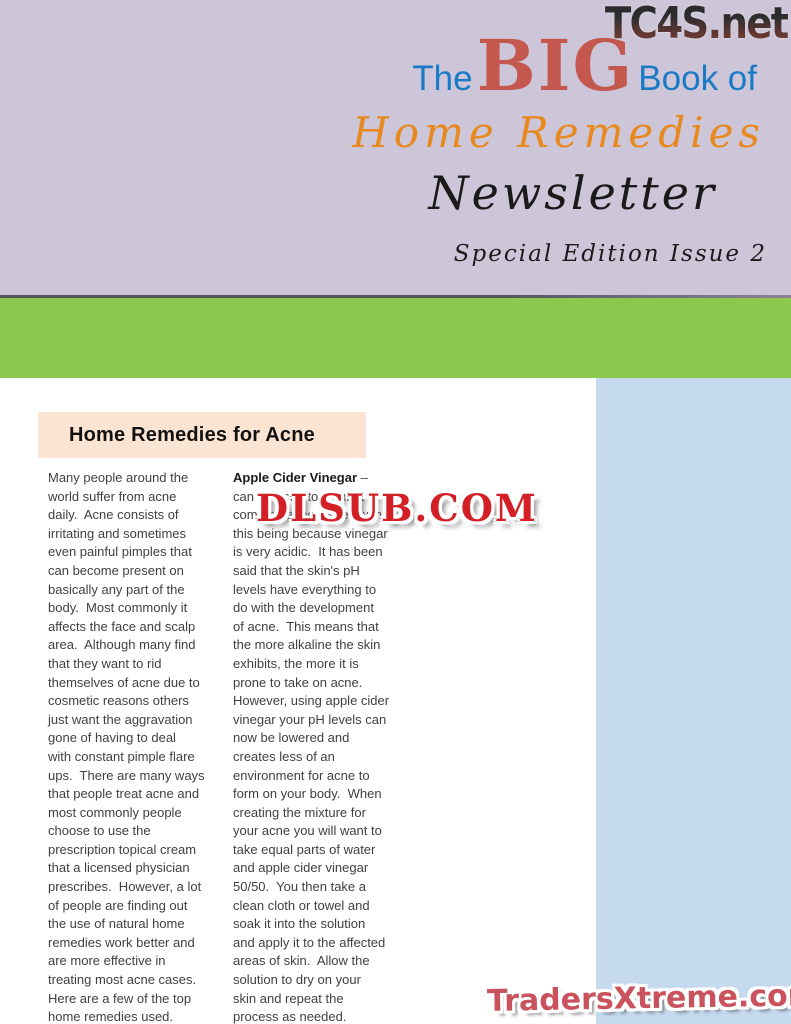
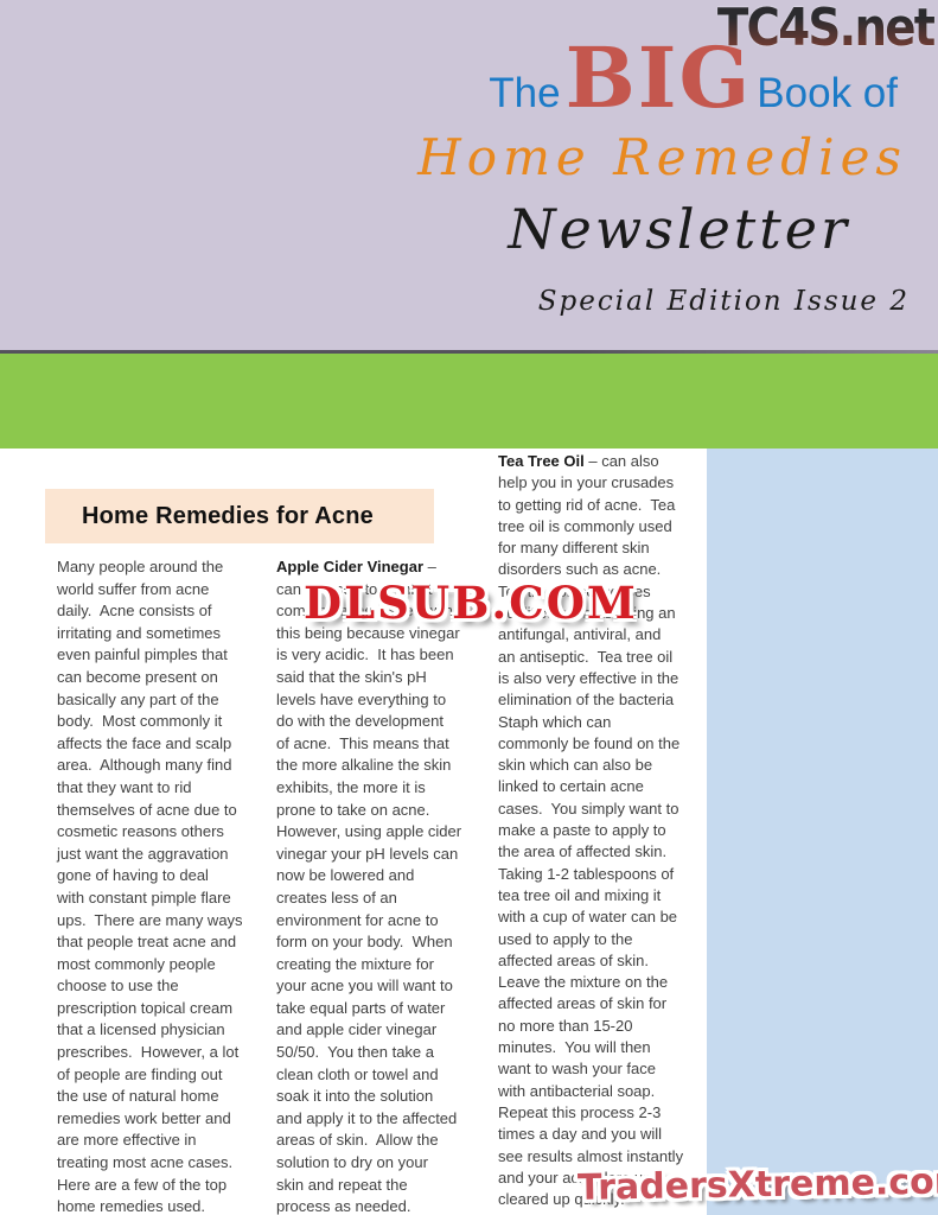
  TC4S.net
  The
  BIG
  Book of
  Home Remedies
  Newsletter
  Special Edition Issue 2
  Home Remedies for Acne
  Many people around the
  world suffer from acne
  daily. Acne consists of
  irritating and sometimes
  even painful pimples that
  can become present on
  basically any part of the
  body. Most commonly it
  affects the face and scalp
  area. Although many find
  that they want to rid
  themselves of acne due to
  cosmetic reasons others
  just want the aggravation
  gone of having to deal
  with constant pimple flare
  ups. There are many ways
  that people treat acne and
  most commonly people
  choose to use the
  prescription topical cream
  that a licensed physician
  prescribes. However, a lot
  of people are finding out
  the use of natural home
  remedies work better and
  are more effective in
  treating most acne cases.
  Here are a few of the top
  home remedies used.
  Apple Cider Vinegar –
  can be used to combat
  common acne issues with
  this being because vinegar
  is very acidic. It has been
  said that the skin's pH
  levels have everything to
  do with the development
  of acne. This means that
  the more alkaline the skin
  exhibits, the more it is
  prone to take on acne.
  However, using apple cider
  vinegar your pH levels can
  now be lowered and
  creates less of an
  environment for acne to
  form on your body. When
  creating the mixture for
  your acne you will want to
  take equal parts of water
  and apple cider vinegar
  50/50. You then take a
  clean cloth or towel and
  soak it into the solution
  and apply it to the affected
  areas of skin. Allow the
  solution to dry on your
  skin and repeat the
  process as needed.
+ Tea Tree Oil – can also
+ help you in your crusades
+ to getting rid of acne. Tea
+ tree oil is commonly used
+ for many different skin
+ disorders such as acne.
+ Tea tree oil possesses
+ qualities such as being an
+ antifungal, antiviral, and
+ an antiseptic. Tea tree oil
+ is also very effective in the
+ elimination of the bacteria
+ Staph which can
+ commonly be found on the
+ skin which can also be
+ linked to certain acne
+ cases. You simply want to
+ make a paste to apply to
+ the area of affected skin.
+ Taking 1-2 tablespoons of
+ tea tree oil and mixing it
+ with a cup of water can be
+ used to apply to the
+ affected areas of skin.
+ Leave the mixture on the
+ affected areas of skin for
+ no more than 15-20
+ minutes. You will then
+ want to wash your face
+ with antibacterial soap.
+ Repeat this process 2-3
+ times a day and you will
+ see results almost instantly
+ and your acne flare ups
+ cleared up quickly.
  DLSUB.COM
  TradersXtreme.co
